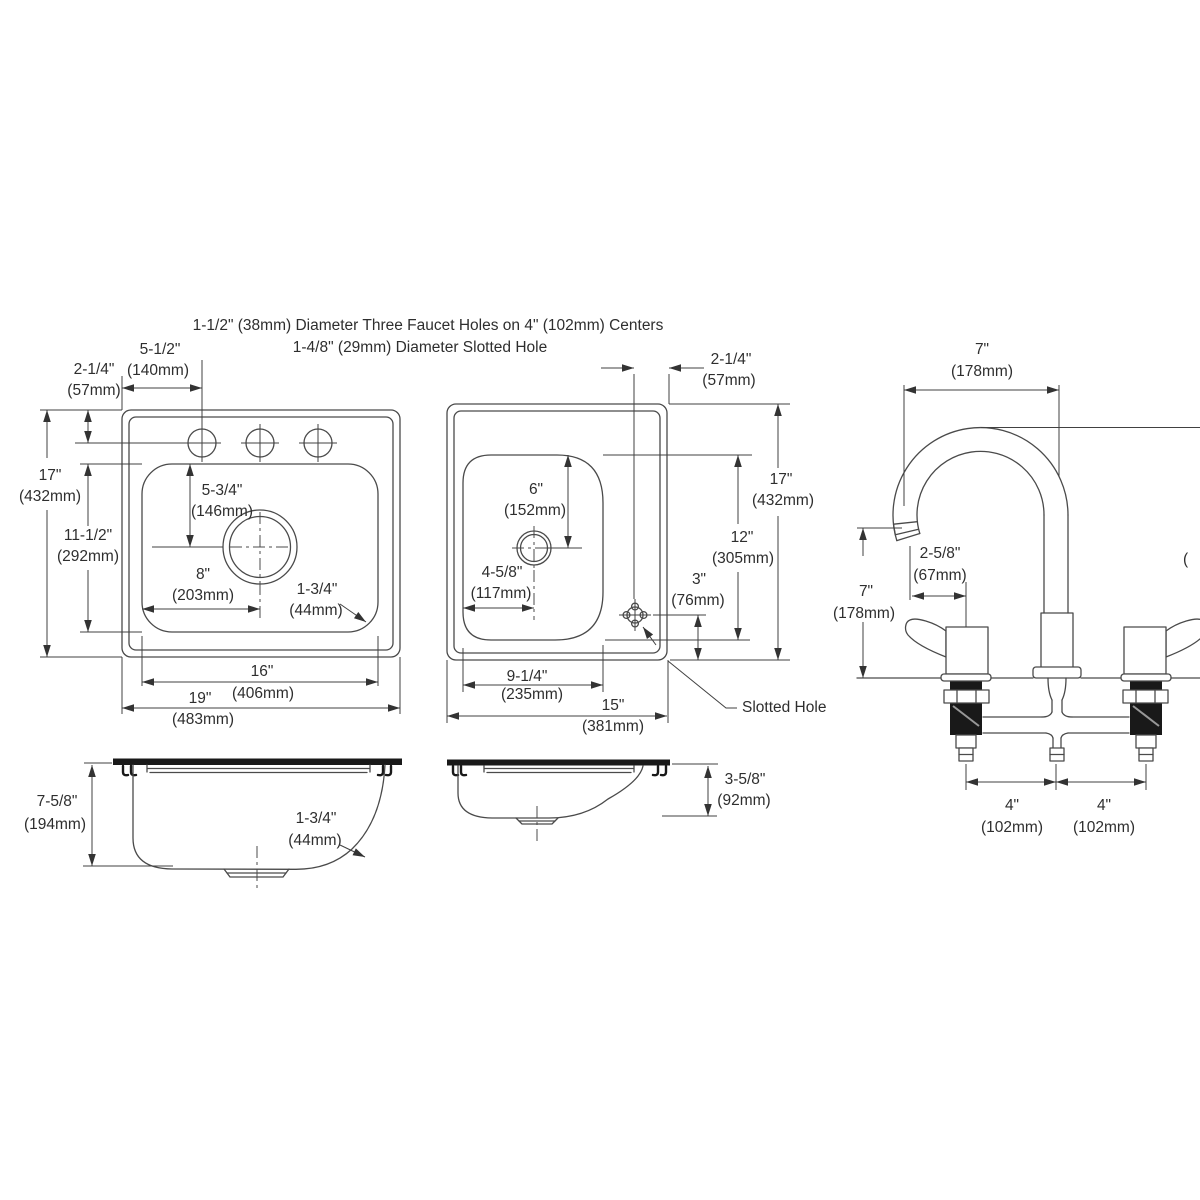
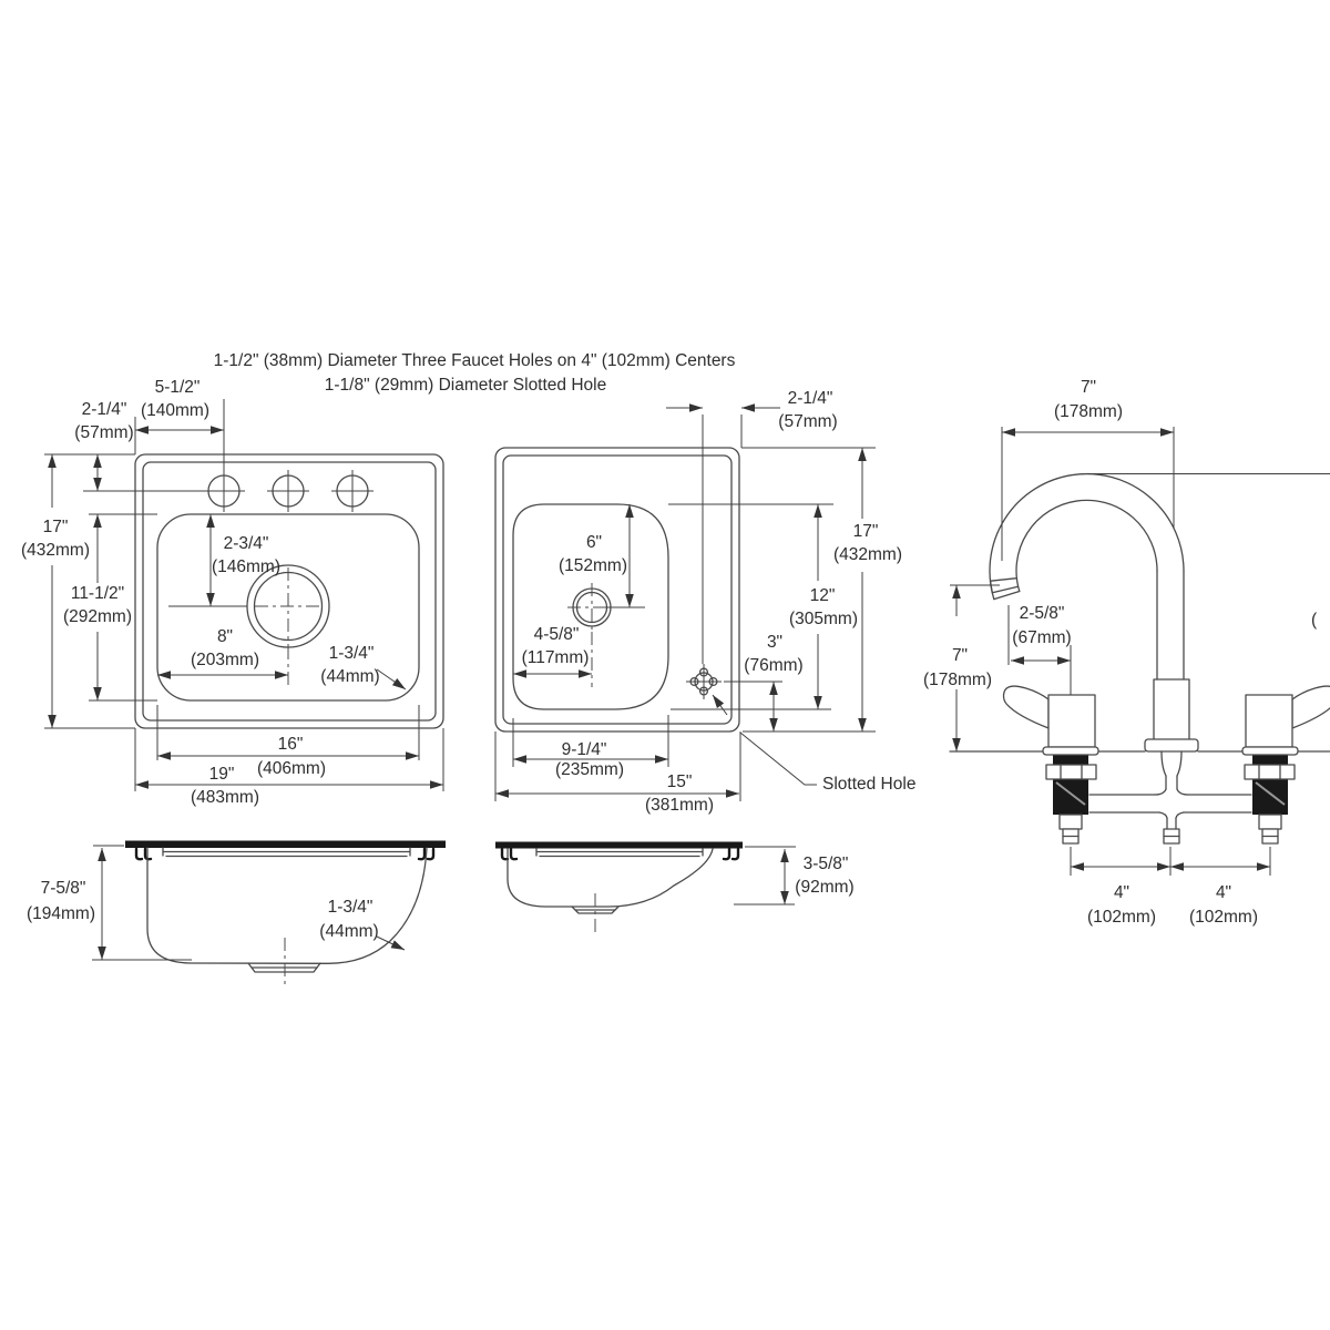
  1-1/2" (38mm) Diameter Three Faucet Holes on 4" (102mm) Centers
- 1-4/8" (29mm) Diameter Slotted Hole
+ 1-1/8" (29mm) Diameter Slotted Hole
  2-1/4"
  (57mm)
  5-1/2"
  (140mm)
  17"
  (432mm)
  11-1/2"
  (292mm)
- 5-3/4"
+ 2-3/4"
  (146mm)
  8"
  (203mm)
  1-3/4"
  (44mm)
  16"
  (406mm)
  19"
  (483mm)
  2-1/4"
  (57mm)
  17"
  (432mm)
  6"
  (152mm)
  12"
  (305mm)
  4-5/8"
  (117mm)
  3"
  (76mm)
  9-1/4"
  (235mm)
  15"
  (381mm)
  Slotted Hole
  7"
  (178mm)
  7"
  (178mm)
  2-5/8"
  (67mm)
  4"
  (102mm)
  4"
  (102mm)
  (
  7-5/8"
  (194mm)
  1-3/4"
  (44mm)
  3-5/8"
  (92mm)
